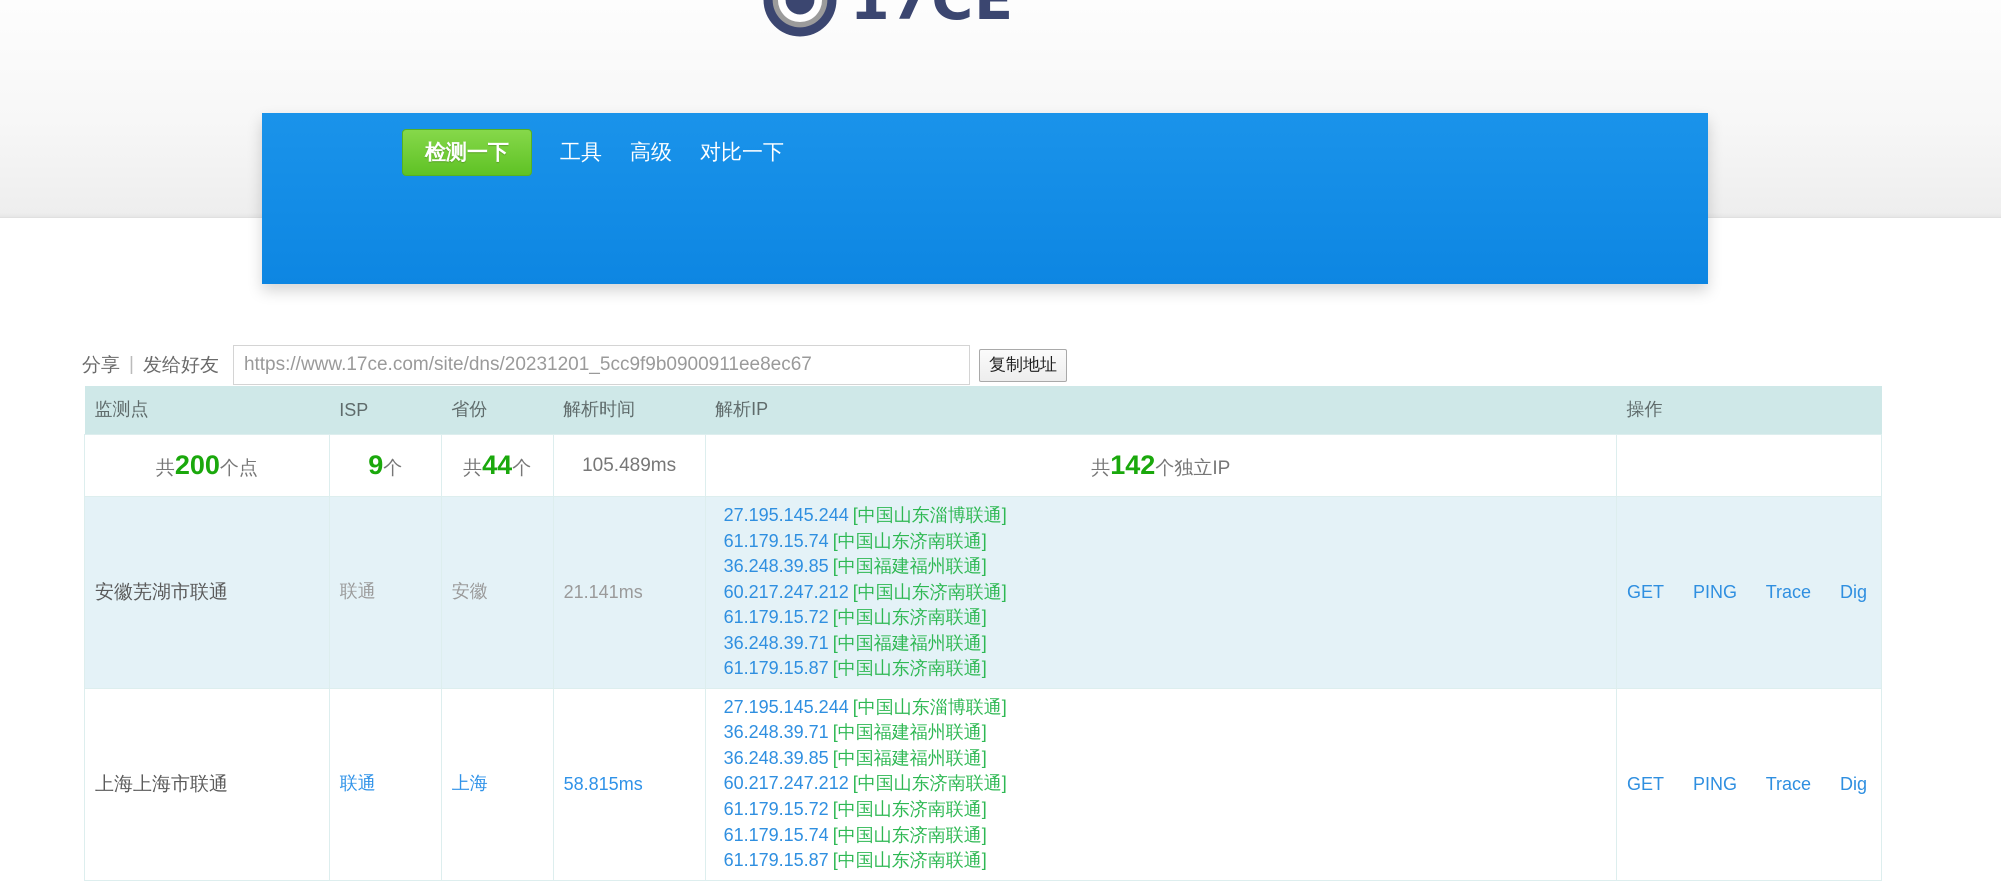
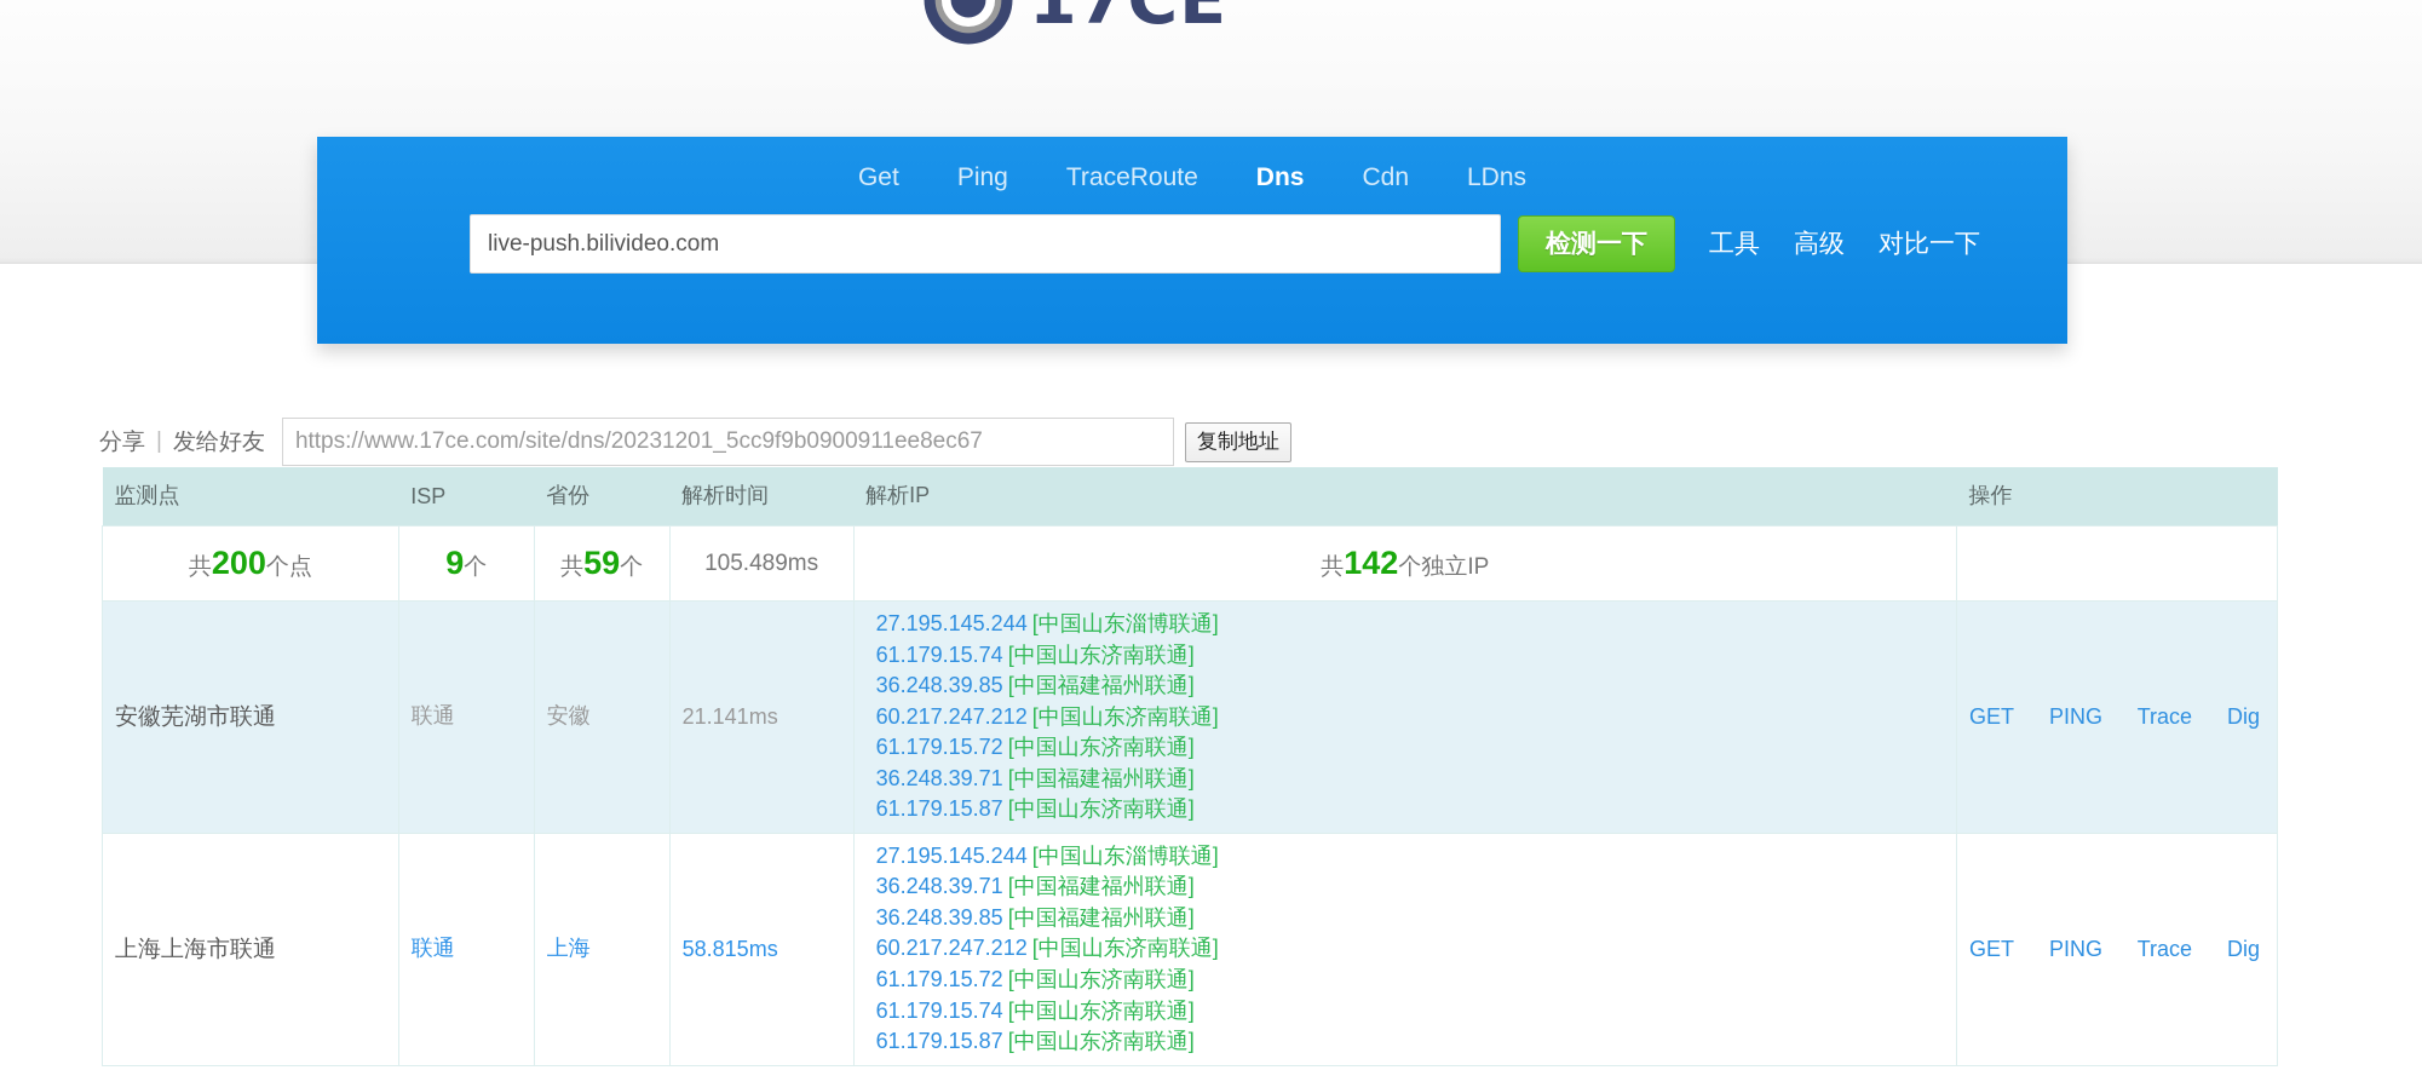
+ Get
+ Ping
+ TraceRoute
+ Dns
+ Cdn
+ LDns
+ live-push.bilivideo.com
  检测一下
  工具
  高级
  对比一下
  分享
  |
  发给好友
  https://www.17ce.com/site/dns/20231201_5cc9f9b0900911ee8ec67
  复制地址
  监测点	ISP	省份	解析时间	解析IP	操作
- 共200个点	9个	共44个	105.489ms	共142个独立IP
+ 共200个点	9个	共59个	105.489ms	共142个独立IP
  安徽芜湖市联通	联通	安徽	21.141ms	27.195.145.244 [中国山东淄博联通] 61.179.15.74 [中国山东济南联通] 36.248.39.85 [中国福建福州联通] 60.217.247.212 [中国山东济南联通] 61.179.15.72 [中国山东济南联通] 36.248.39.71 [中国福建福州联通] 61.179.15.87 [中国山东济南联通]	GET PING Trace Dig
  上海上海市联通	联通	上海	58.815ms	27.195.145.244 [中国山东淄博联通] 36.248.39.71 [中国福建福州联通] 36.248.39.85 [中国福建福州联通] 60.217.247.212 [中国山东济南联通] 61.179.15.72 [中国山东济南联通] 61.179.15.74 [中国山东济南联通] 61.179.15.87 [中国山东济南联通]	GET PING Trace Dig
